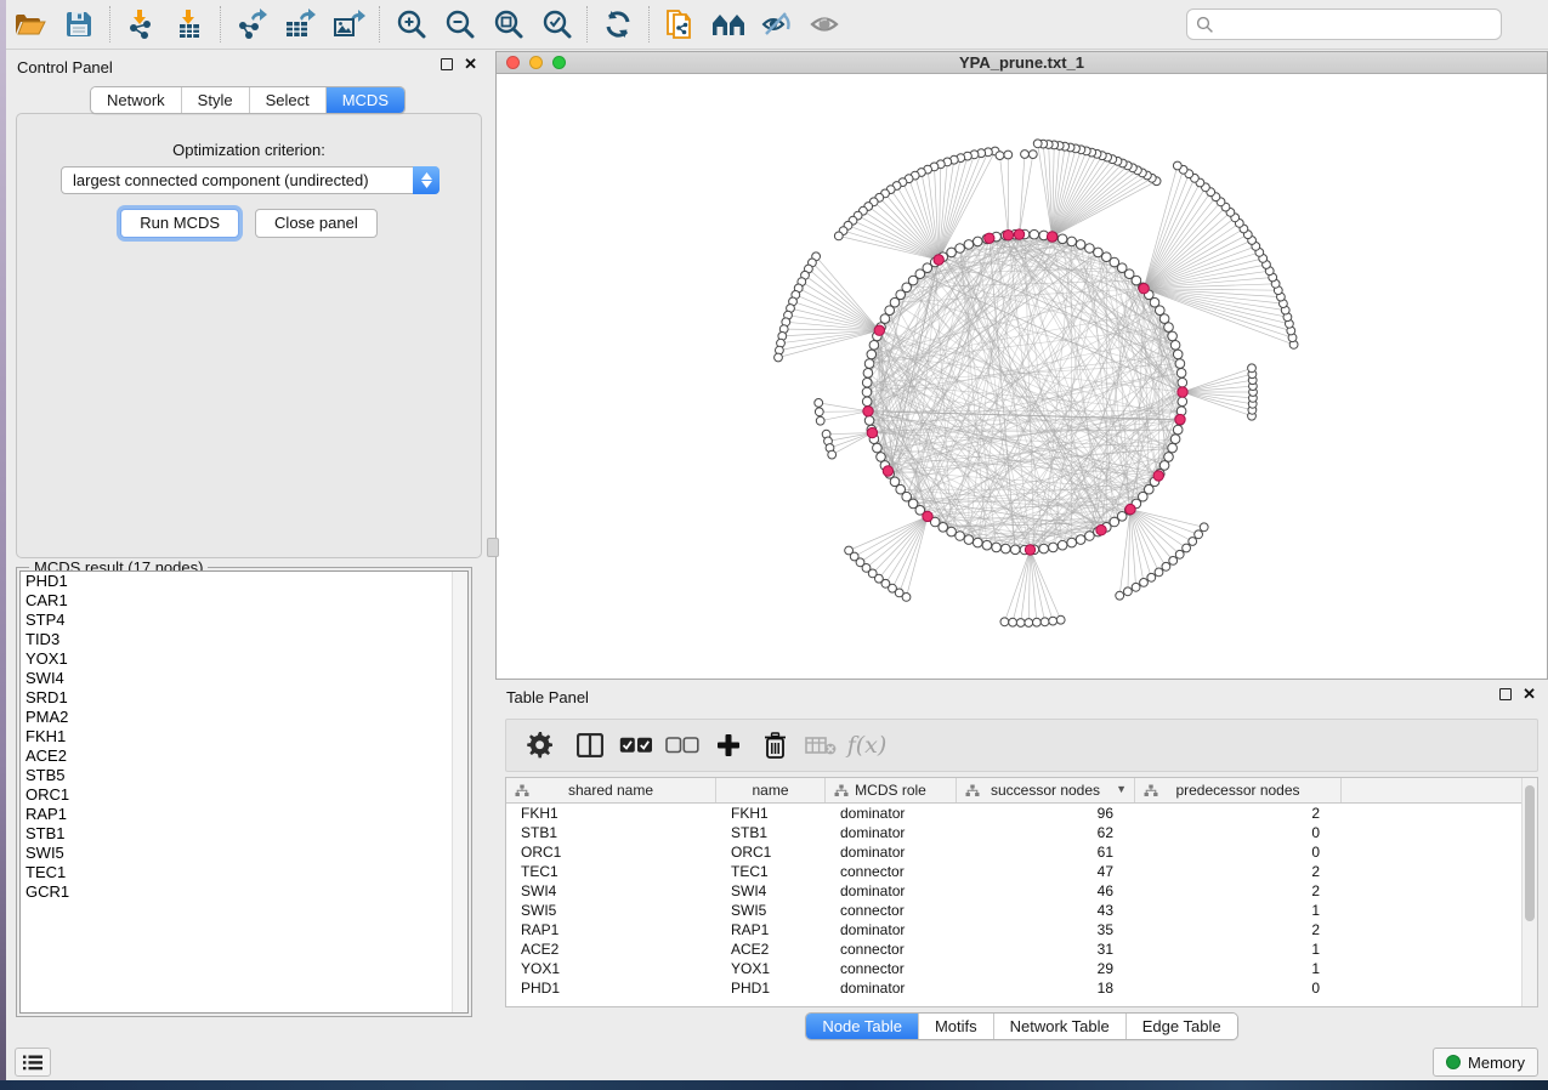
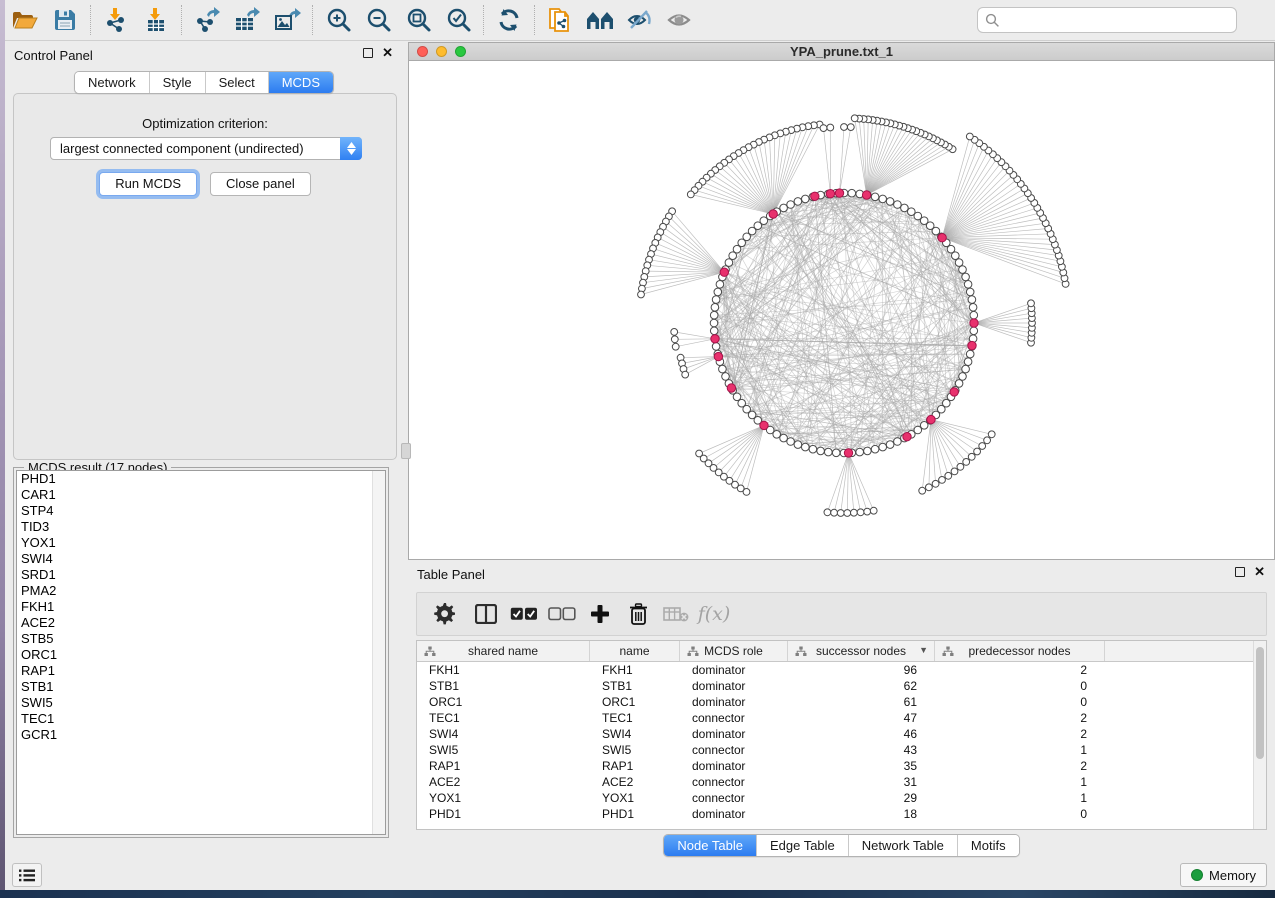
  Control Panel
  ✕
  Network
  Style
  Select
  MCDS
  Optimization criterion:
  largest connected component (undirected)
  Run MCDS
  Close panel
  MCDS result (17 nodes)
  PHD1
  CAR1
  STP4
  TID3
  YOX1
  SWI4
  SRD1
  PMA2
  FKH1
  ACE2
  STB5
  ORC1
  RAP1
  STB1
  SWI5
  TEC1
  GCR1
  YPA_prune.txt_1
  Table Panel
  ✕
  f(x)
  shared name
  name
  MCDS role
  successor nodes
  ▼
  predecessor nodes
  FKH1
  FKH1
  dominator
  96
  2
  STB1
  STB1
  dominator
  62
  0
  ORC1
  ORC1
  dominator
  61
  0
  TEC1
  TEC1
  connector
  47
  2
  SWI4
  SWI4
  dominator
  46
  2
  SWI5
  SWI5
  connector
  43
  1
  RAP1
  RAP1
  dominator
  35
  2
  ACE2
  ACE2
  connector
  31
  1
  YOX1
  YOX1
  connector
  29
  1
  PHD1
  PHD1
  dominator
  18
  0
  Node Table
- Motifs
+ Edge Table
  Network Table
- Edge Table
+ Motifs
  Memory
